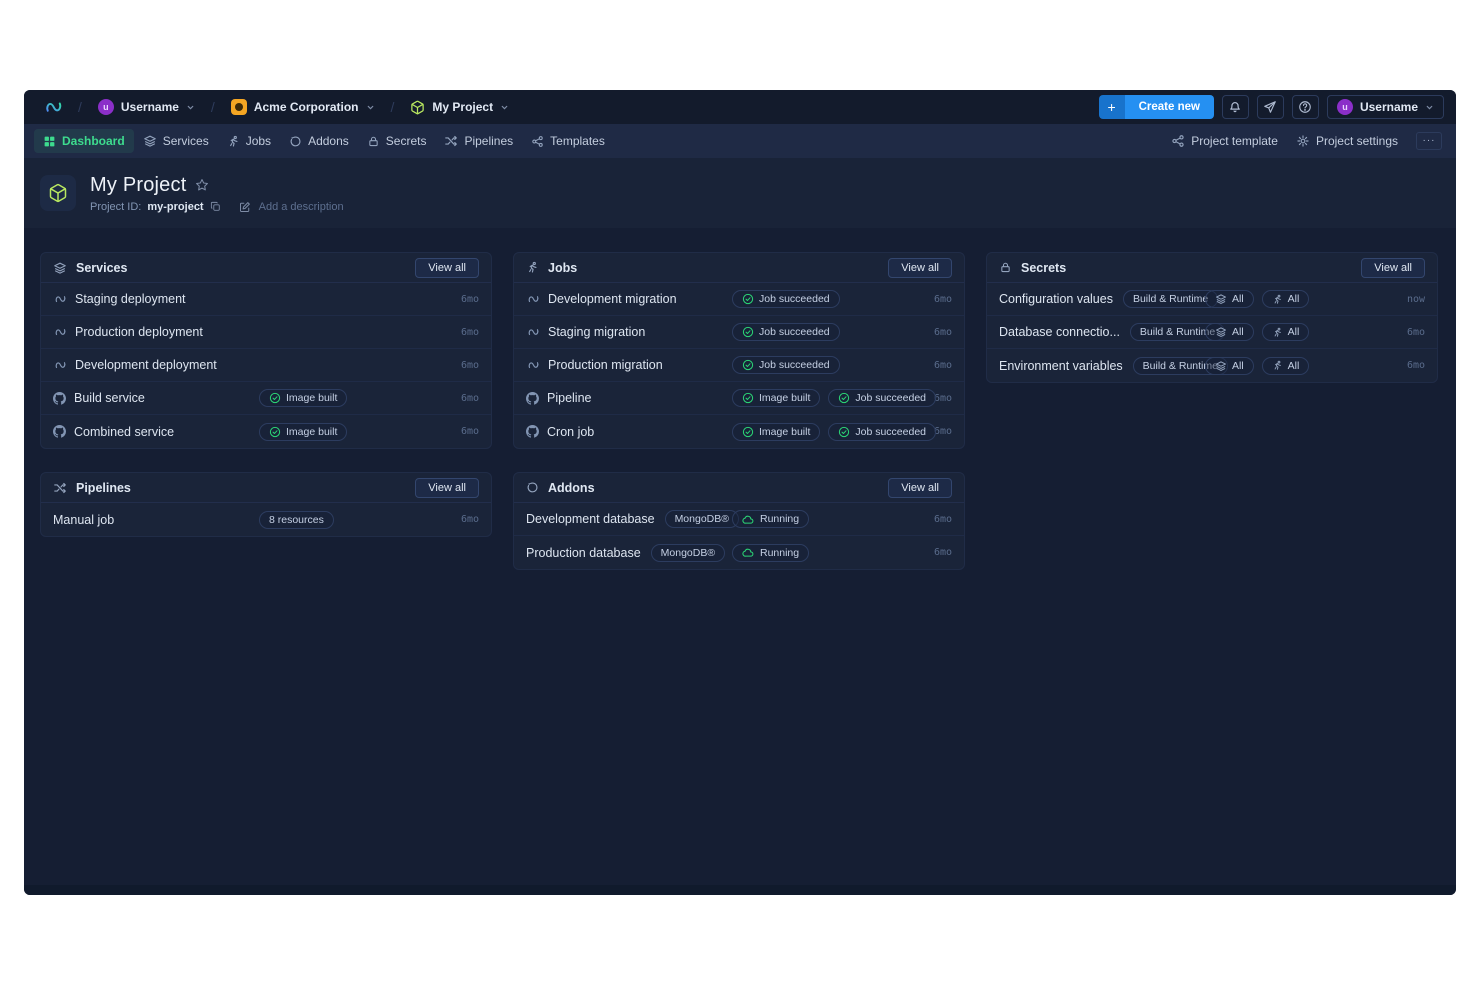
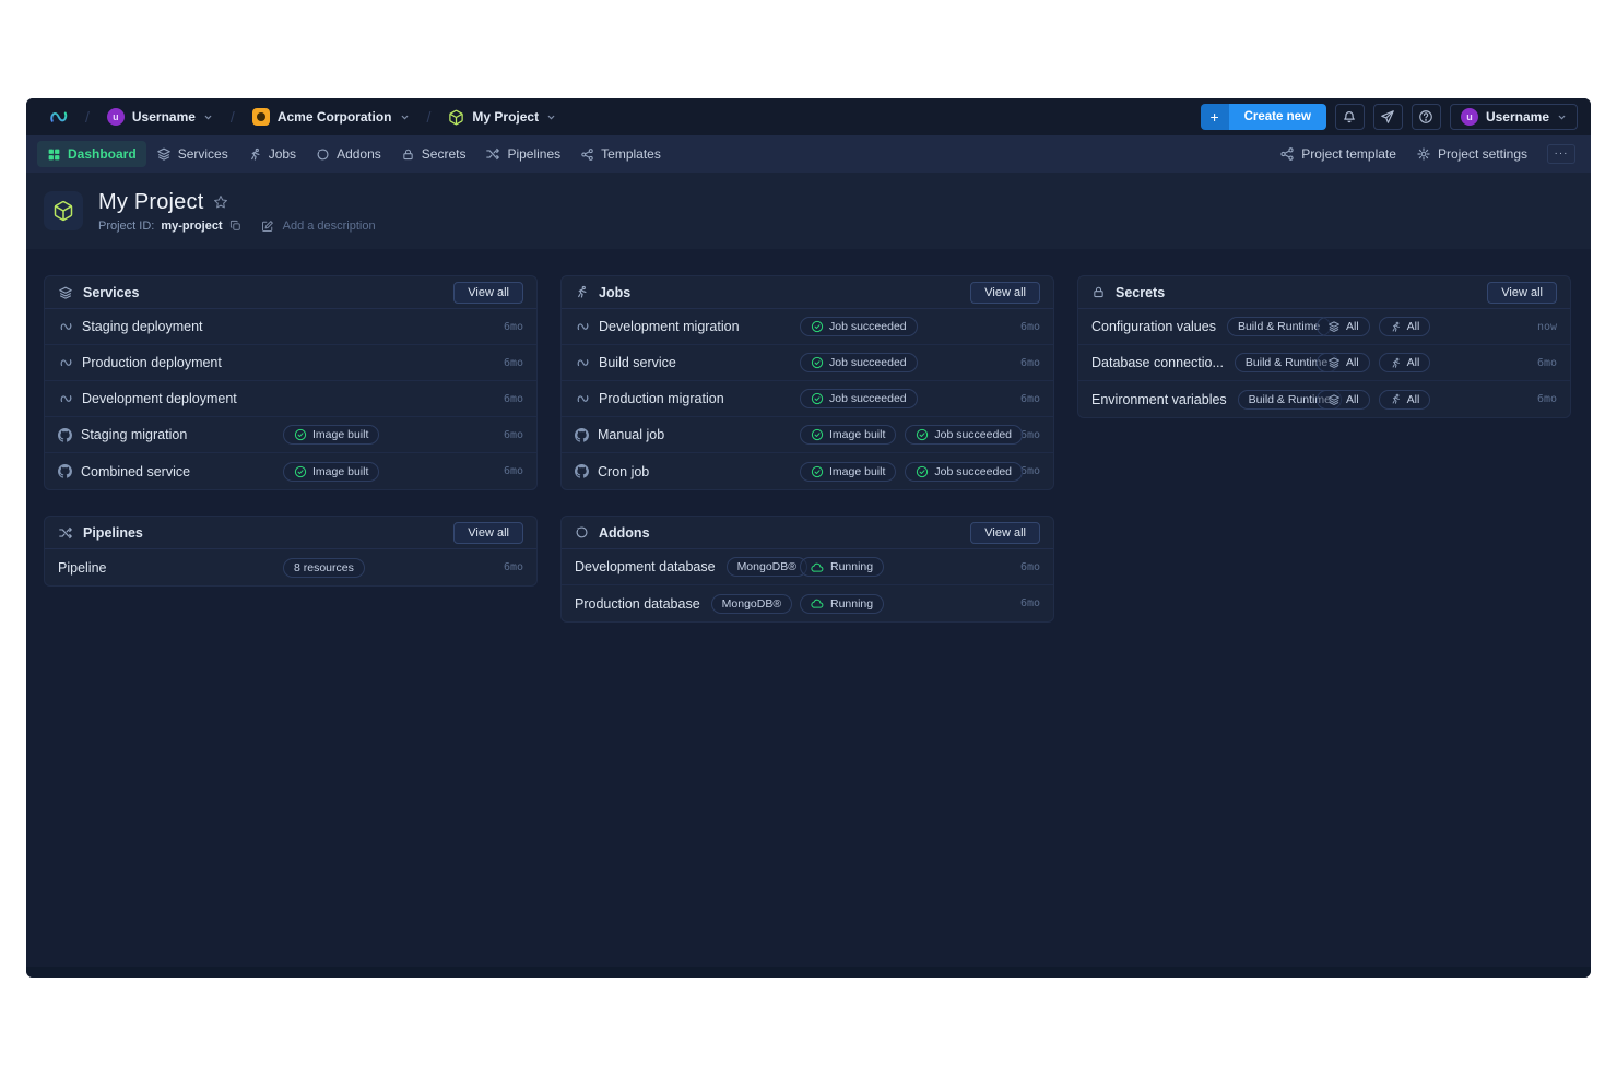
  /
  u
  Username
  /
  Acme Corporation
  /
  My Project
  +
  Create new
  u
  Username
  Dashboard
  Services
  Jobs
  Addons
  Secrets
  Pipelines
  Templates
  Project template
  Project settings
  ···
  My Project
  Project ID:
  my-project
  Add a description
  Services
  View all
  Staging deployment
  6mo
  Production deployment
  6mo
  Development deployment
  6mo
- Build service
+ Staging migration
  Image built
  6mo
  Combined service
  Image built
  6mo
  Jobs
  View all
  Development migration
  Job succeeded
  6mo
- Staging migration
+ Build service
  Job succeeded
  6mo
  Production migration
  Job succeeded
  6mo
- Pipeline
+ Manual job
  Image built
  Job succeeded
  6mo
  Cron job
  Image built
  Job succeeded
  6mo
  Secrets
  View all
  Configuration values
  Build & Runtime
  All
  All
  now
  Database connectio...
  Build & Runtime
  All
  All
  6mo
  Environment variables
  Build & Runtime
  All
  All
  6mo
  Pipelines
  View all
- Manual job
+ Pipeline
  8 resources
  6mo
  Addons
  View all
  Development database
  MongoDB®
  Running
  6mo
  Production database
  MongoDB®
  Running
  6mo
